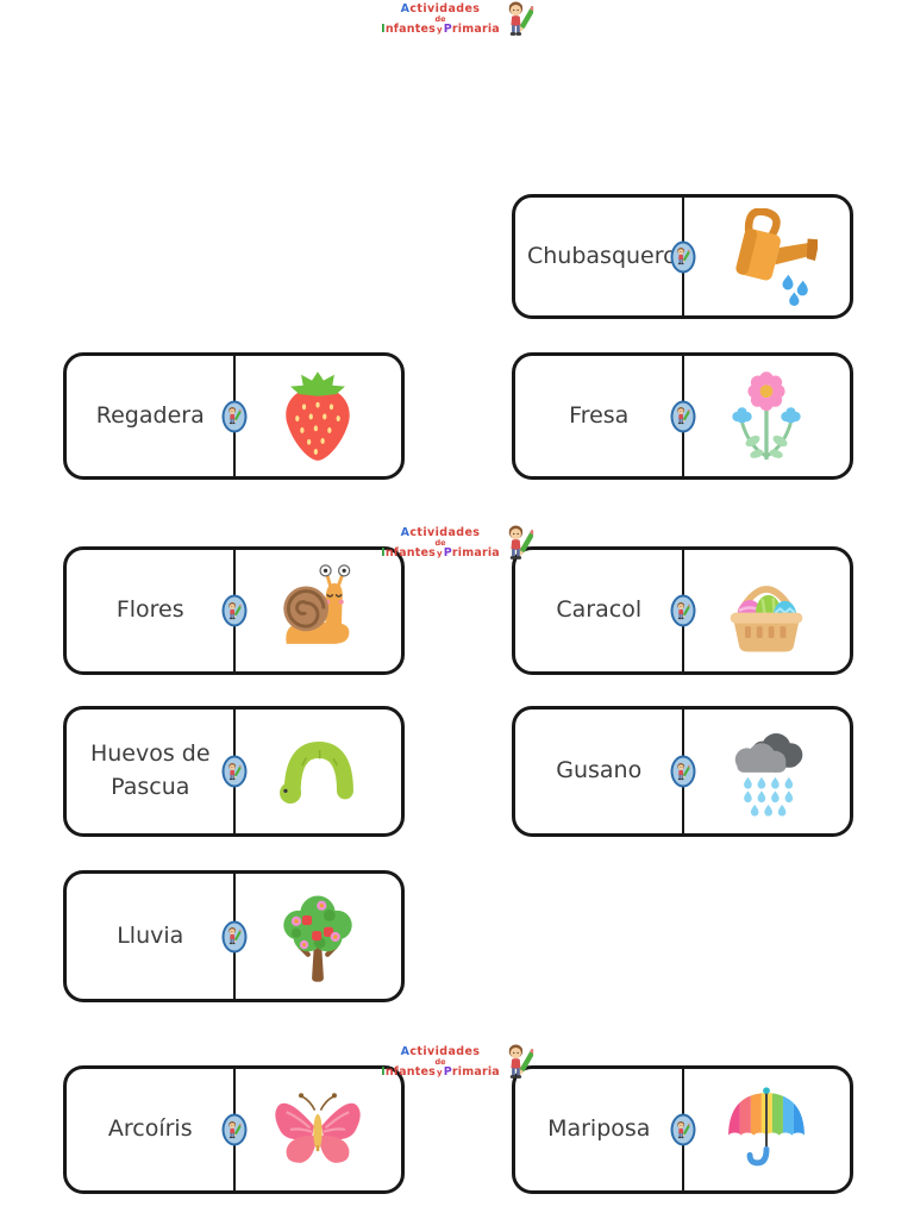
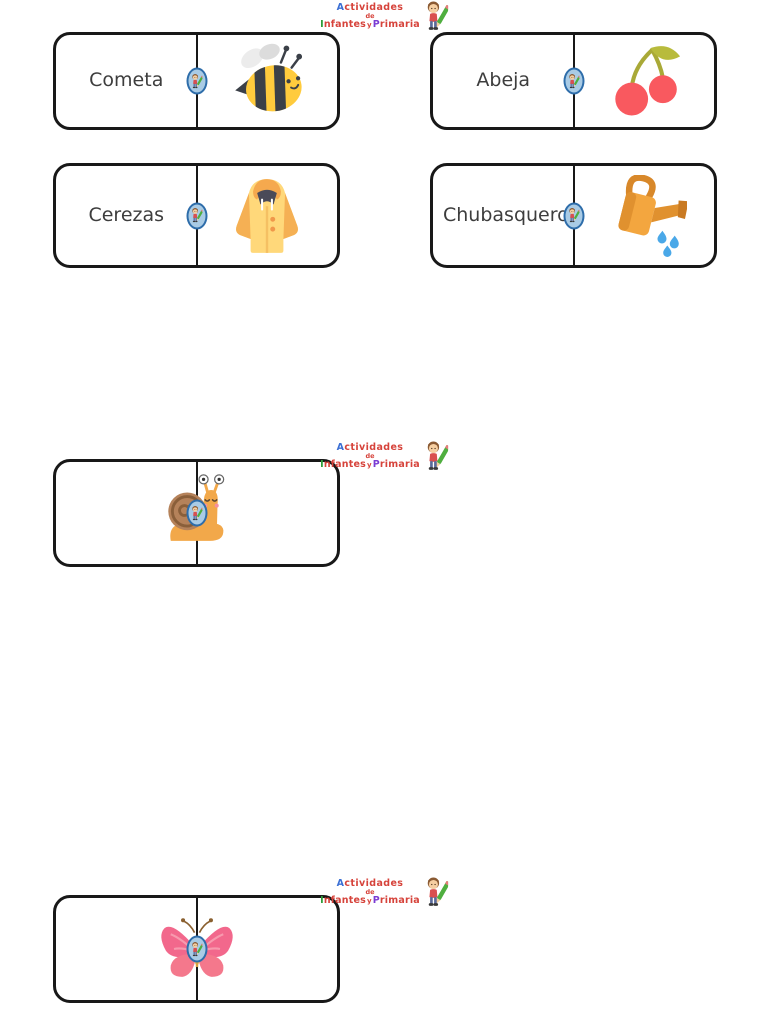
  Actividades
  de
  Infantes y Primaria
  Actividades
  de
  Infantes y Primaria
  Actividades
  de
  Infantes y Primaria
+ Cometa
+ Abeja
+ Cerezas
  Chubasquer
- Regadera
- Fresa
- Flores
- Caracol
- Huevos de Pascua
- Gusano
- Lluvia
- Arcoíris
- Mariposa
